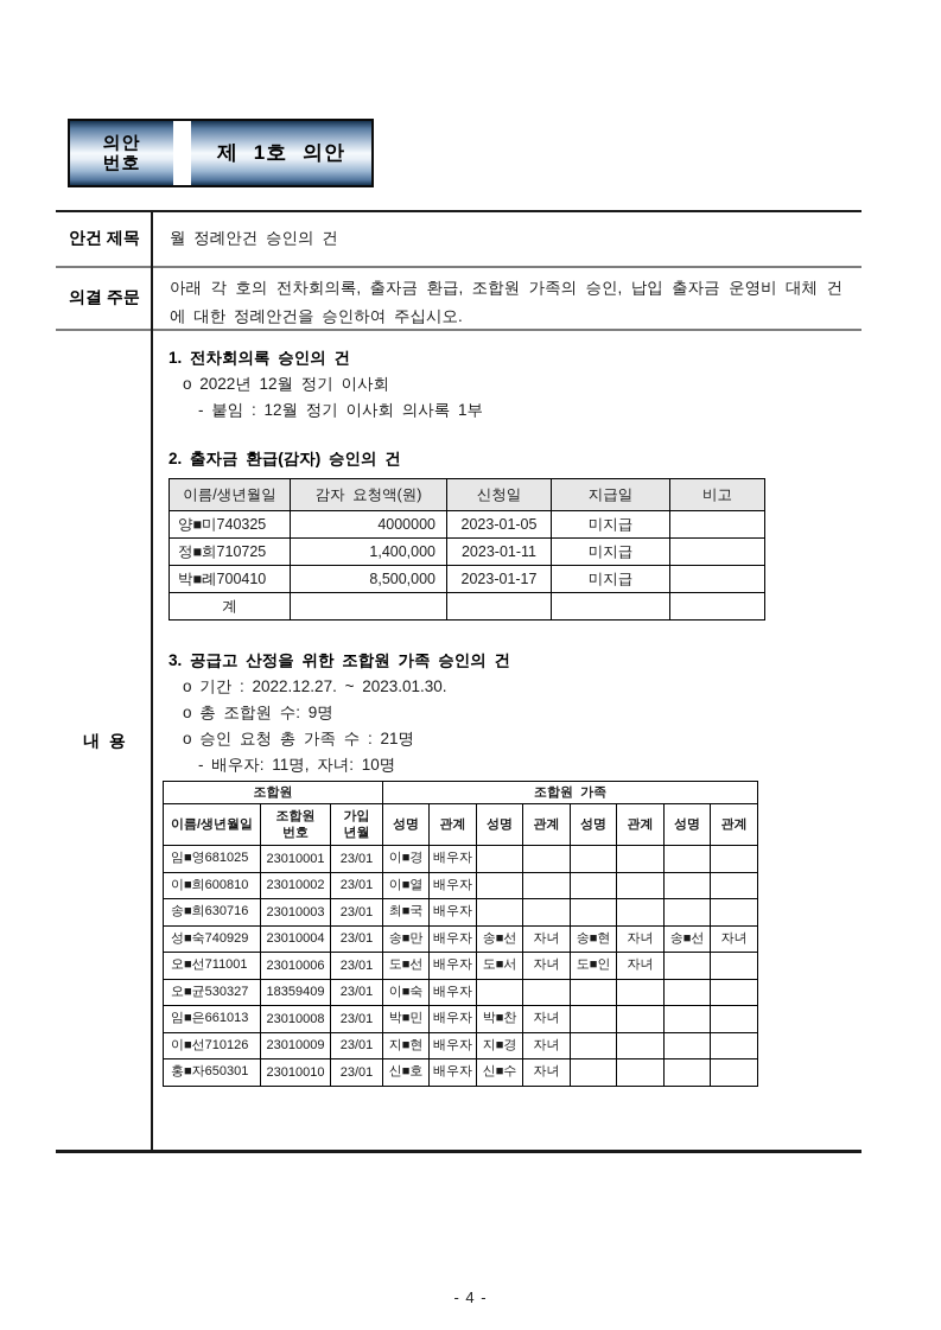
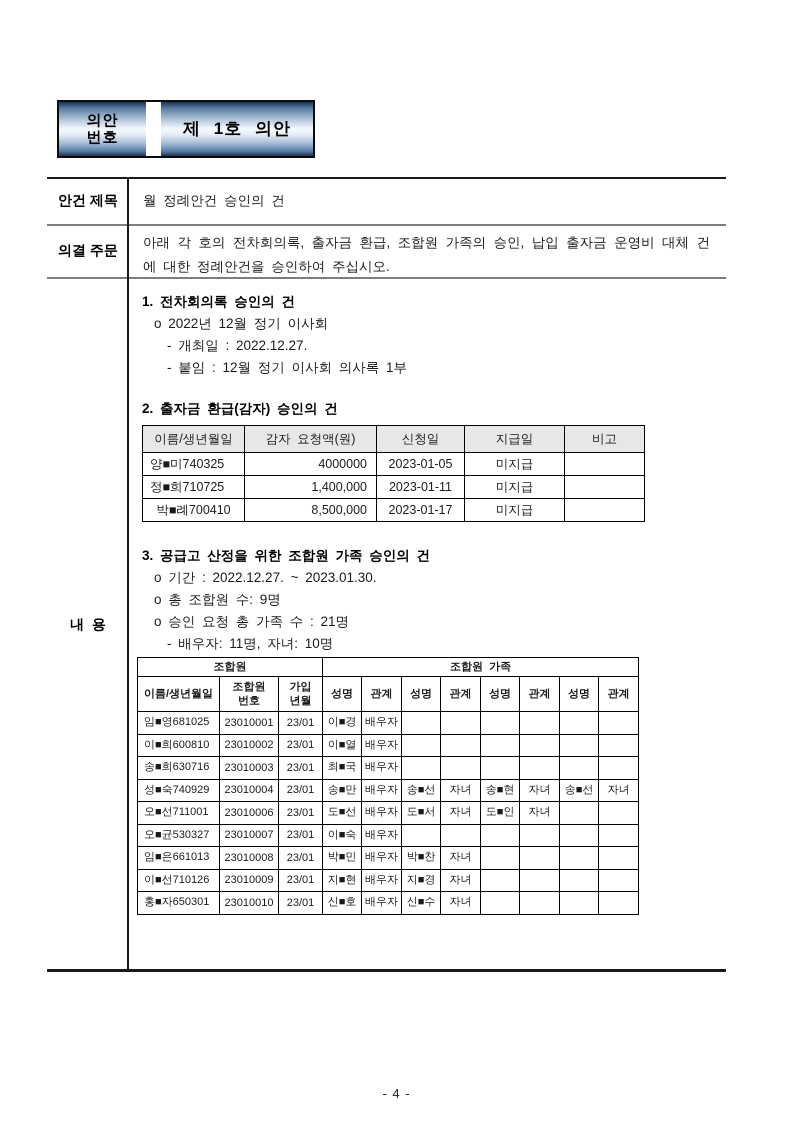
  의안
  번호
  제 1호 의안
  안건 제목
  월 정례안건 승인의 건
  의결 주문
  아래 각 호의 전차회의록, 출자금 환급, 조합원 가족의 승인, 납입 출자금 운영비 대체 건에 대한 정례안건을 승인하여 주십시오.
  내 용
  1. 전차회의록 승인의 건
  o 2022년 12월 정기 이사회
+ - 개최일 : 2022.12.27.
  - 붙임 : 12월 정기 이사회 의사록 1부
  2. 출자금 환급(감자) 승인의 건
  이름/생년월일	감자 요청액(원)	신청일	지급일	비고
  양■미740325	4000000	2023-01-05	미지급
  정■희710725	1,400,000	2023-01-11	미지급
  박■례700410	8,500,000	2023-01-17	미지급
- 계
  3. 공급고 산정을 위한 조합원 가족 승인의 건
  o 기간 : 2022.12.27. ~ 2023.01.30.
  o 총 조합원 수: 9명
  o 승인 요청 총 가족 수 : 21명
  - 배우자: 11명, 자녀: 10명
  조합원	조합원 가족
  이름/생년월일	조합원 번호	가입 년월	성명	관계	성명	관계	성명	관계	성명	관계
  임■영681025	23010001	23/01	이■경	배우자
  이■희600810	23010002	23/01	이■열	배우자
  송■희630716	23010003	23/01	최■국	배우자
  성■숙740929	23010004	23/01	송■만	배우자	송■선	자녀	송■현	자녀	송■선	자녀
  오■선711001	23010006	23/01	도■선	배우자	도■서	자녀	도■인	자녀
- 오■균530327	18359409	23/01	이■숙	배우자
+ 오■균530327	23010007	23/01	이■숙	배우자
  임■은661013	23010008	23/01	박■민	배우자	박■찬	자녀
  이■선710126	23010009	23/01	지■현	배우자	지■경	자녀
  홍■자650301	23010010	23/01	신■호	배우자	신■수	자녀
  - 4 -
